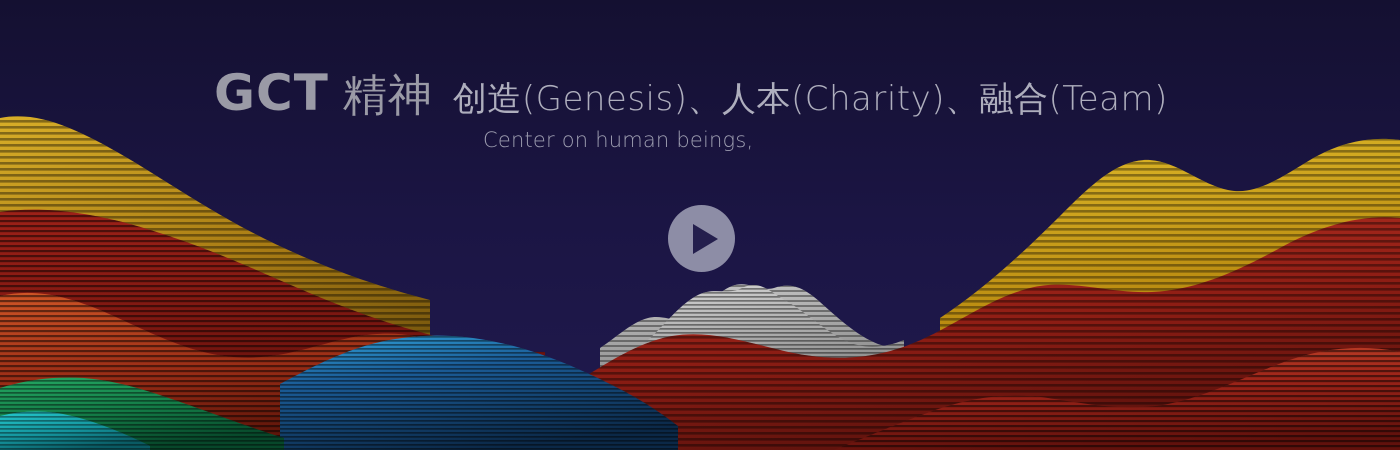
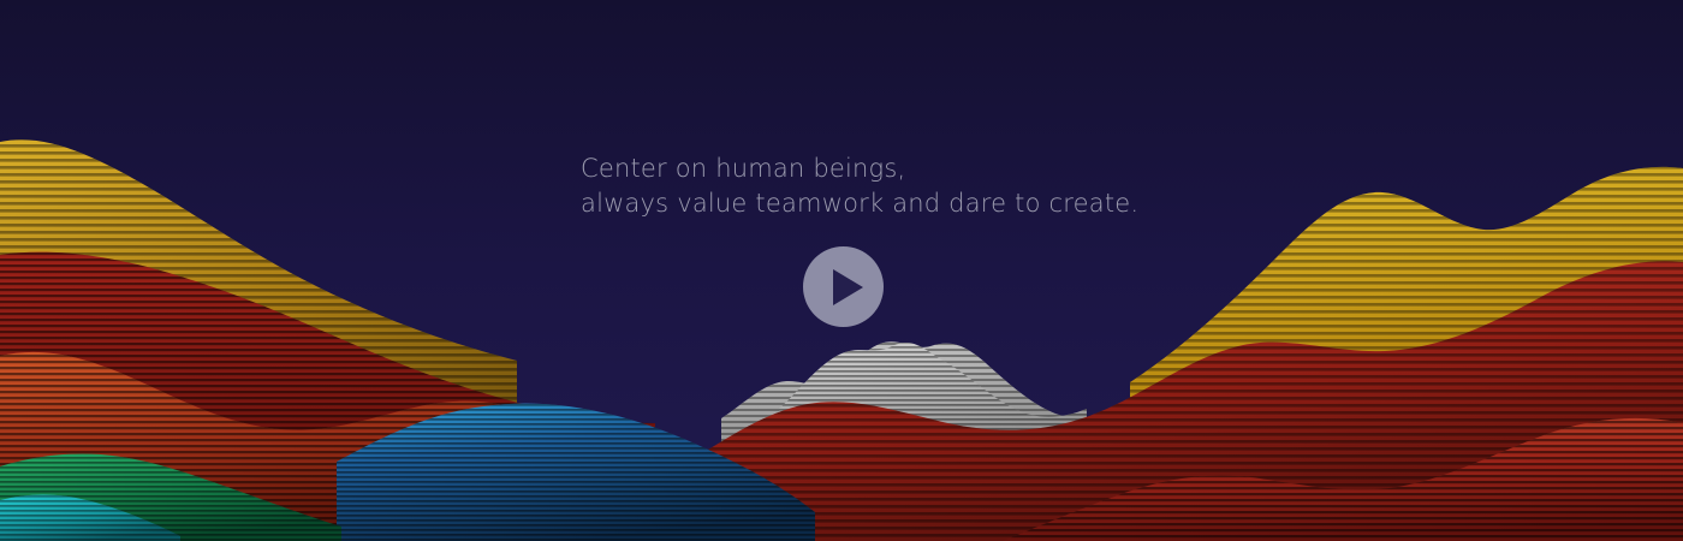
- GCT
- 精神
- 创造(Genesis)、人本(Charity)、融合(Team)
  Center on human beings,
+ always value teamwork and dare to create.
